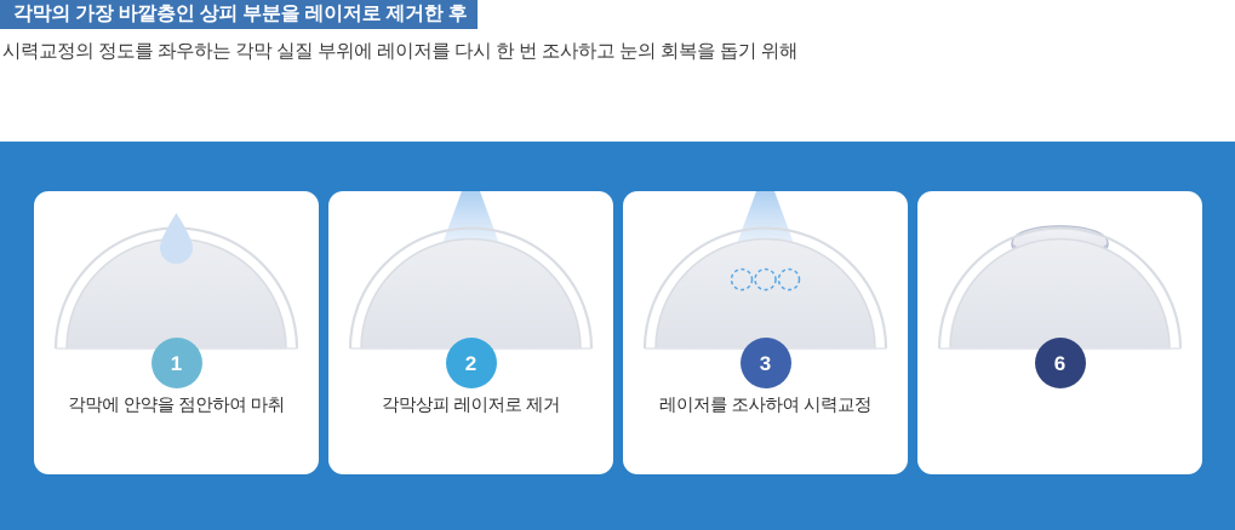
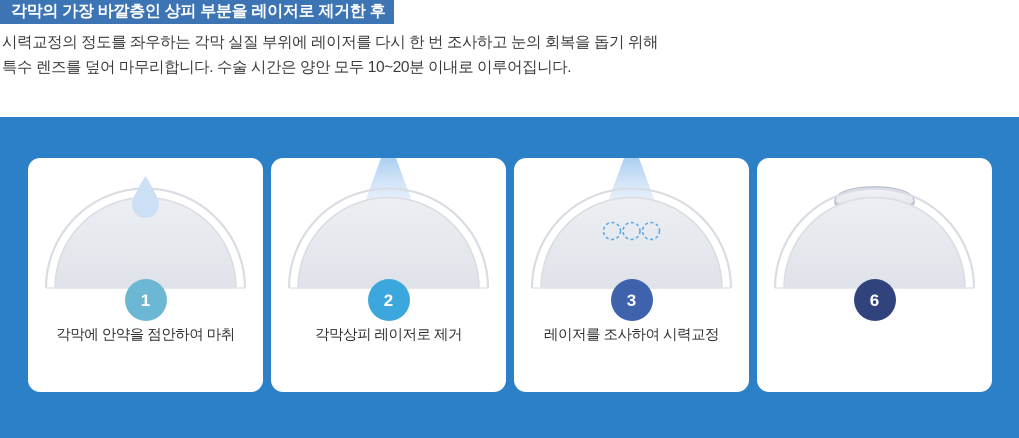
  각막의 가장 바깥층인 상피 부분을 레이저로 제거한 후
  시력교정의 정도를 좌우하는 각막 실질 부위에 레이저를 다시 한 번 조사하고 눈의 회복을 돕기 위해
+ 특수 렌즈를 덮어 마무리합니다. 수술 시간은 양안 모두 10~20분 이내로 이루어집니다.
  1
  각막에 안약을 점안하여 마취
  2
  각막상피 레이저로 제거
  3
  레이저를 조사하여 시력교정
  6
